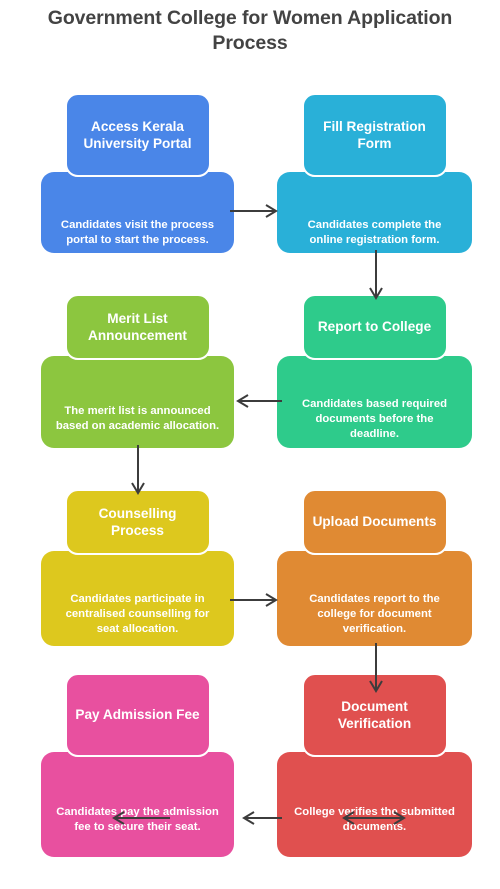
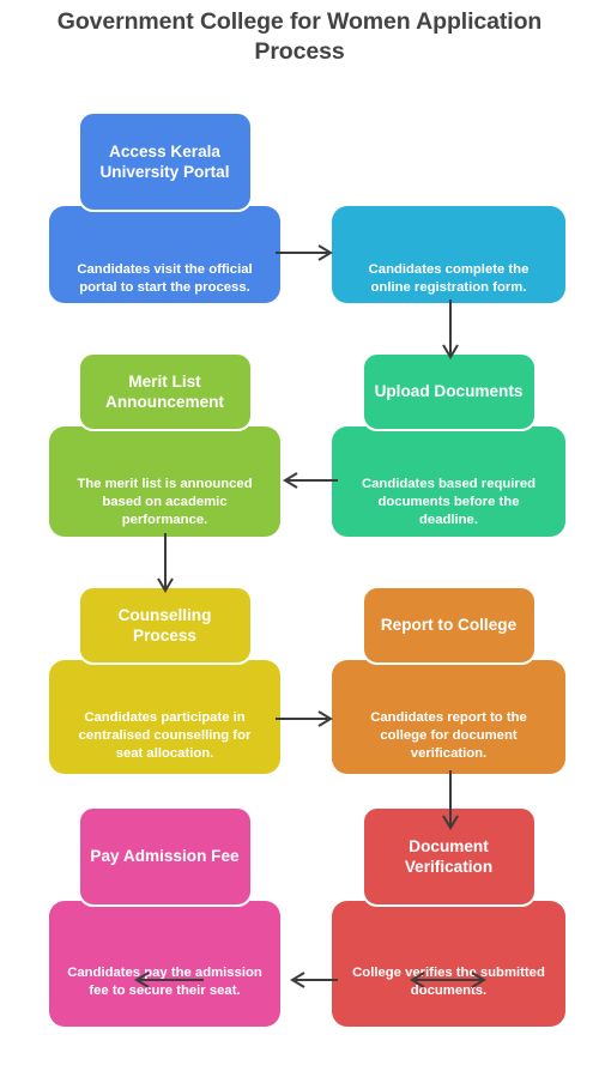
  Government College for Women Application Process
- Candidates visit the process portal to start the process.
+ Candidates visit the official portal to start the process.
  Access Kerala University Portal
  Candidates complete the online registration form.
- Fill Registration Form
- The merit list is announced based on academic allocation.
+ The merit list is announced based on academic performance.
  Merit List Announcement
  Candidates based required documents before the deadline.
- Report to College
+ Upload Documents
  Candidates participate in centralised counselling for seat allocation.
  Counselling Process
  Candidates report to the college for document verification.
- Upload Documents
+ Report to College
  Candidatesay the admission fee to secure their seat.
  Pay Admission Fee
  College verifies th submitted documents.
  Document Verification
